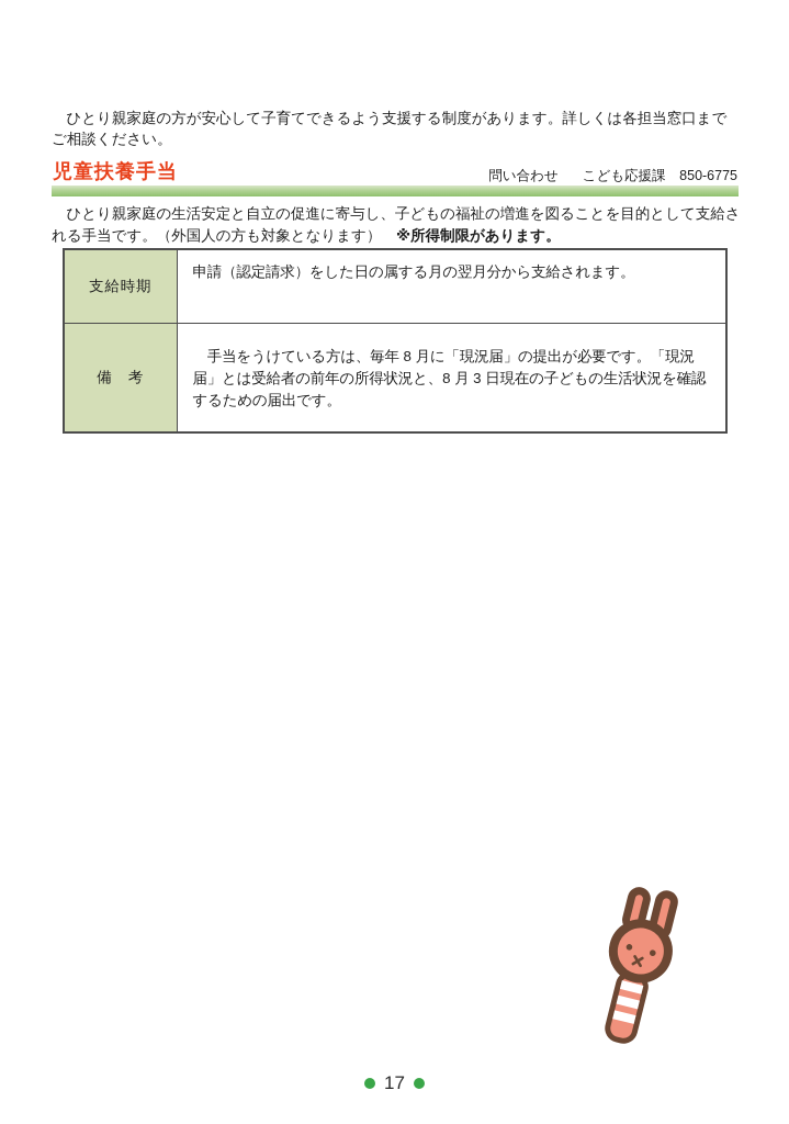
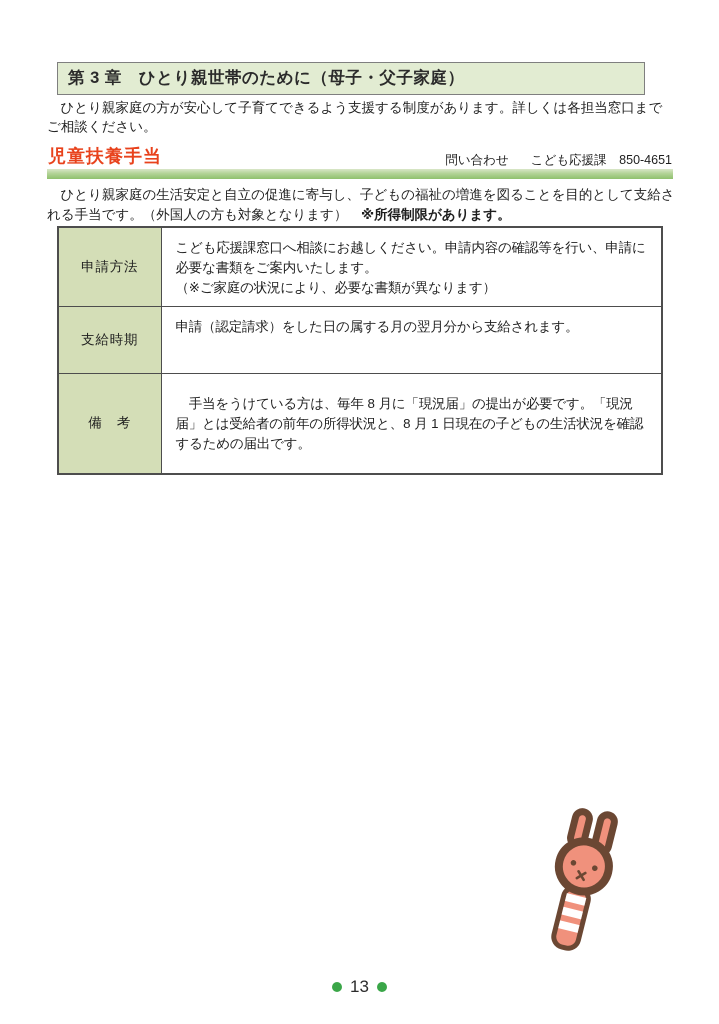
+ 第 3 章 ひとり親世帯のために（母子・父子家庭）
  ひとり親家庭の方が安心して子育てできるよう支援する制度があります。詳しくは各担当窓口までご相談ください。
  児童扶養手当
  問い合わせ
- こども応援課 850-6775
+ こども応援課 850-4651
  ひとり親家庭の生活安定と自立の促進に寄与し、子どもの福祉の増進を図ることを目的として支給される手当です。（外国人の方も対象となります） ※所得制限があります。
+ 申請方法	こども応援課窓口へ相談にお越しください。申請内容の確認等を行い、申請に必要な書類をご案内いたします。 （※ご家庭の状況により、必要な書類が異なります）
  支給時期	申請（認定請求）をした日の属する月の翌月分から支給されます。
- 備 考	手当をうけている方は、毎年 8 月に「現況届」の提出が必要です。「現況届」とは受給者の前年の所得状況と、8 月 3 日現在の子どもの生活状況を確認するための届出です。
+ 備 考	手当をうけている方は、毎年 8 月に「現況届」の提出が必要です。「現況届」とは受給者の前年の所得状況と、8 月 1 日現在の子どもの生活状況を確認するための届出です。
- 17
+ 13
